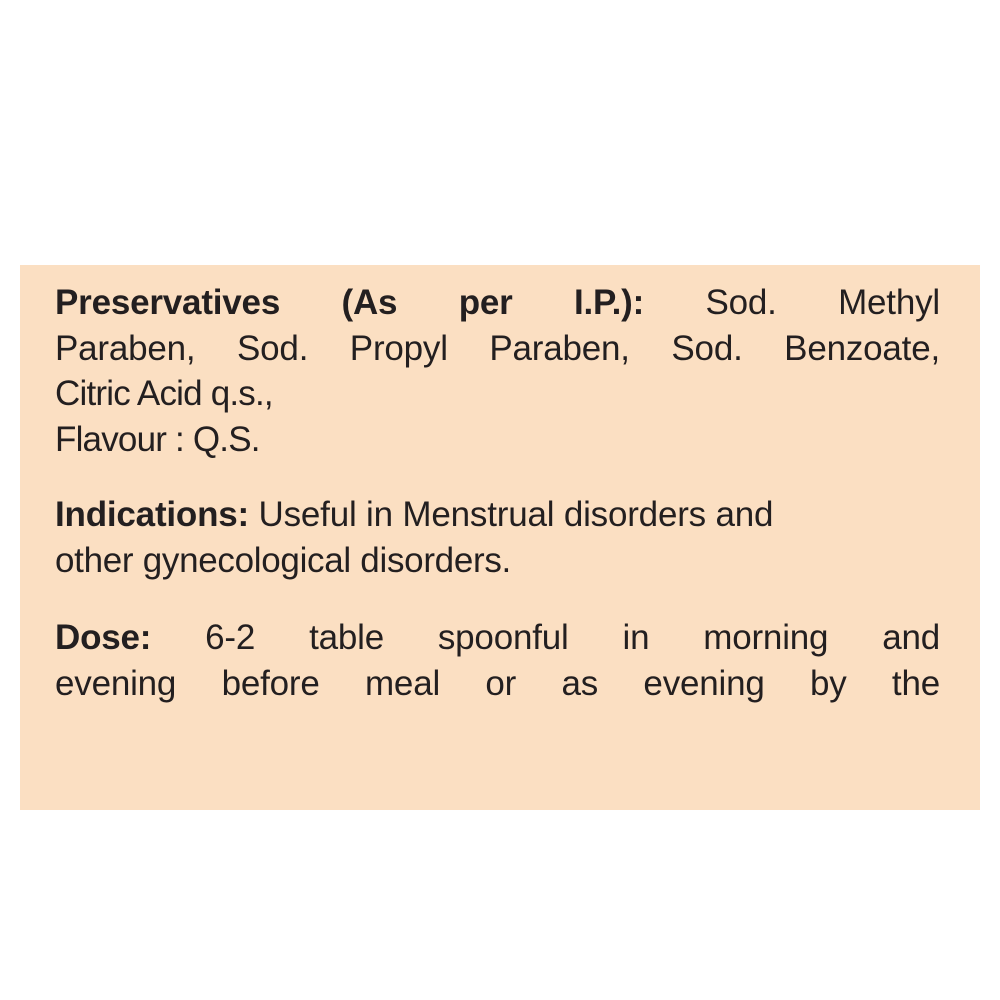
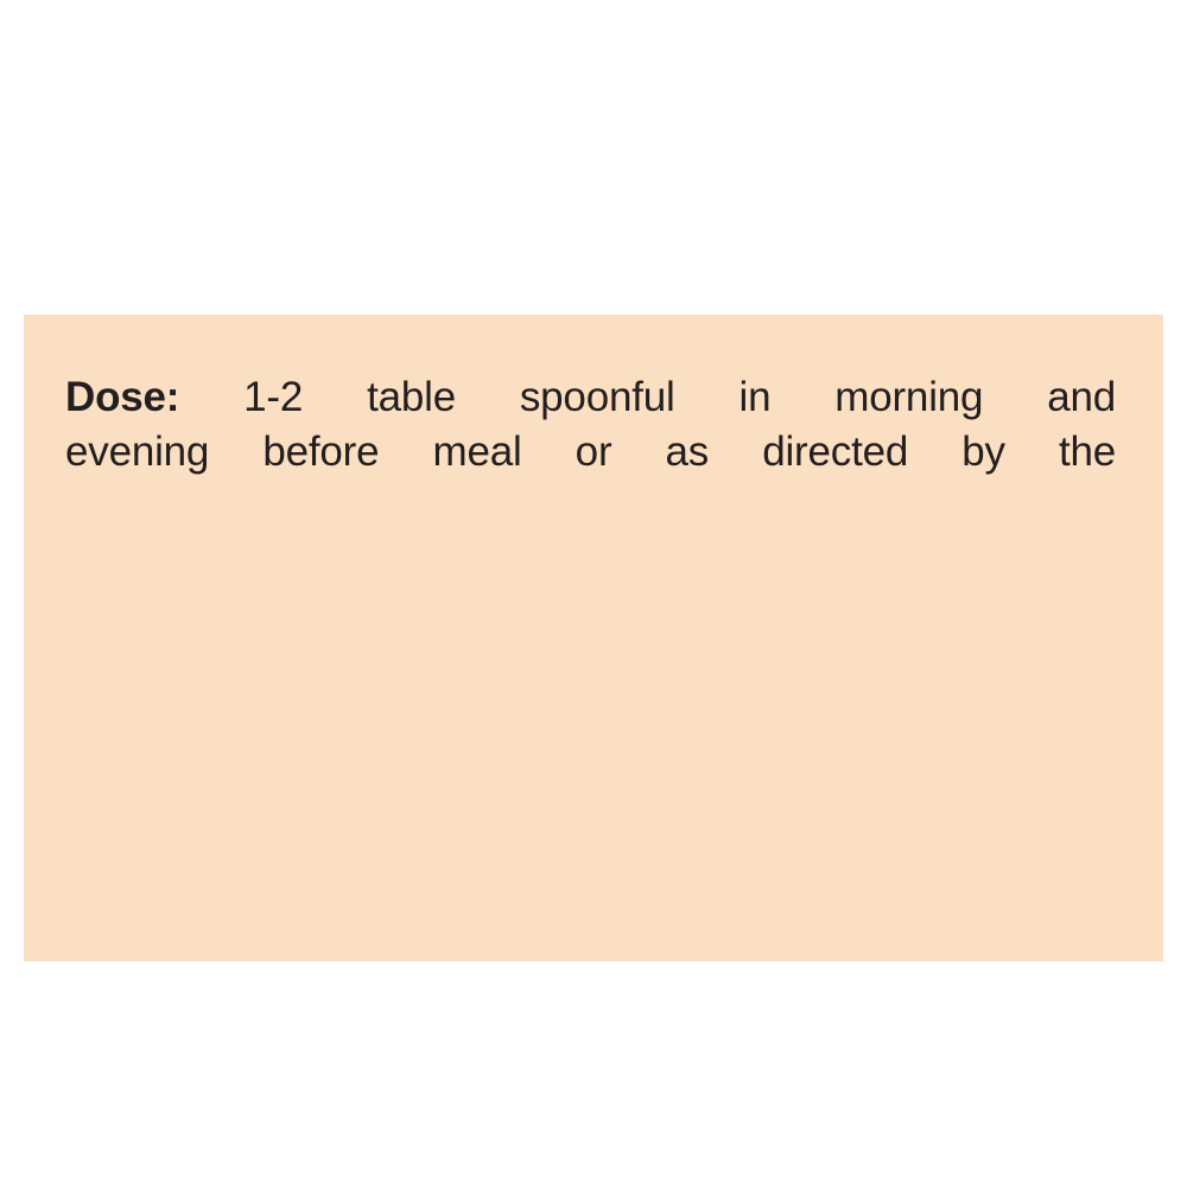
- Preservatives (As per I.P.): Sod. Methyl
- Paraben, Sod. Propyl Paraben, Sod. Benzoate,
- Citric Acid q.s.,
- Flavour : Q.S.
- Indications: Useful in Menstrual disorders and
- other gynecological disorders.
- Dose: 6-2 table spoonful in morning and
+ Dose: 1-2 table spoonful in morning and
- evening before meal or as evening by the
+ evening before meal or as directed by the
